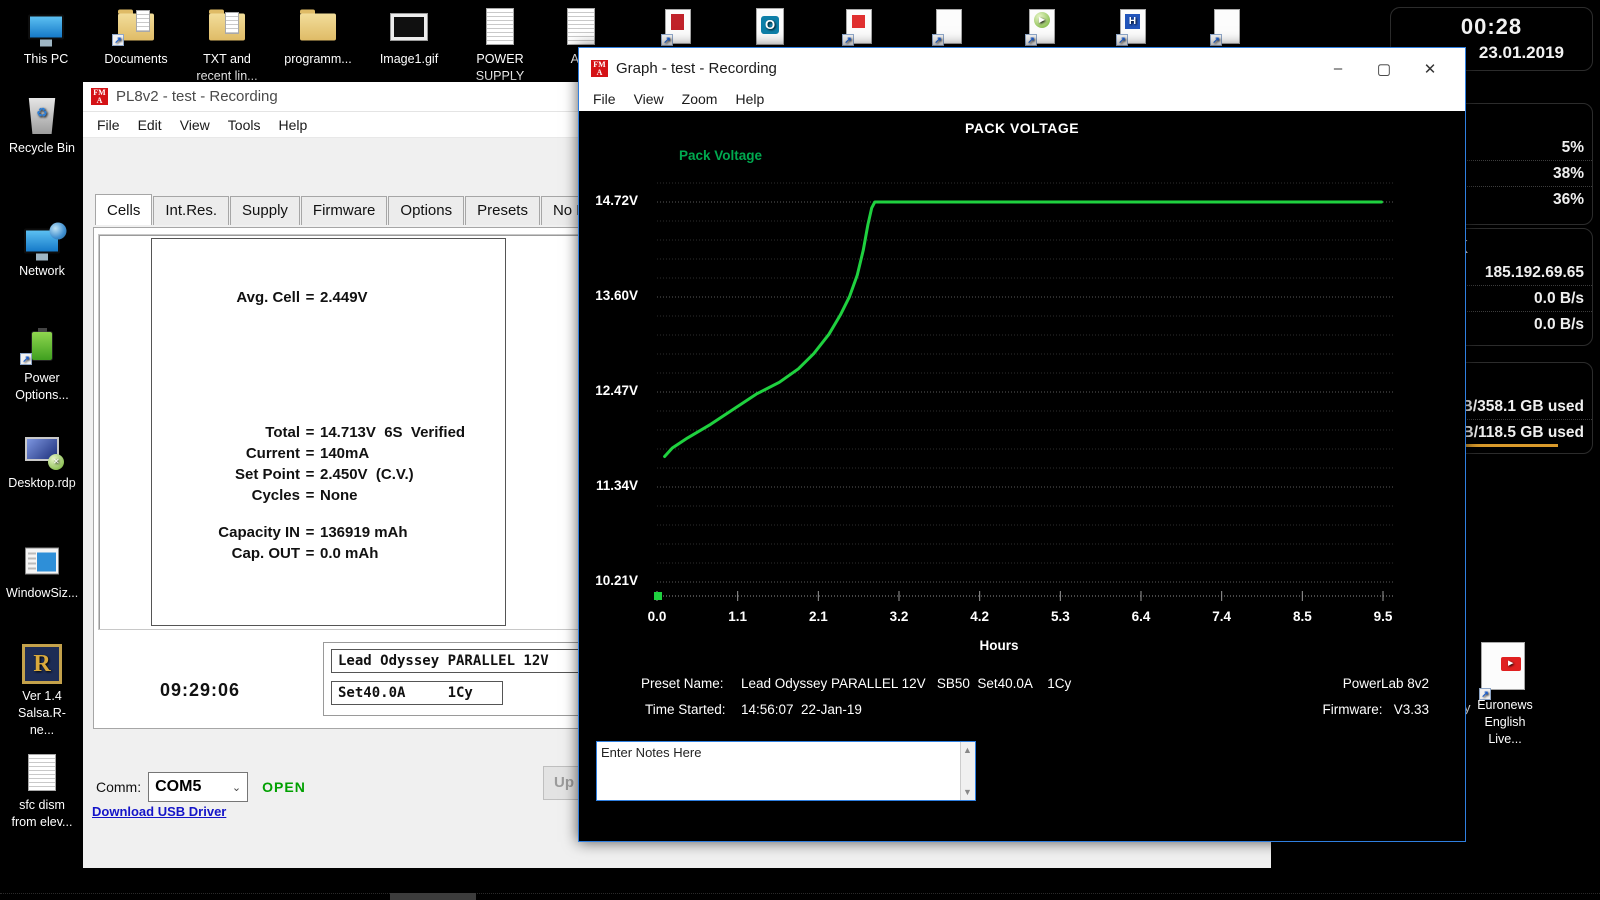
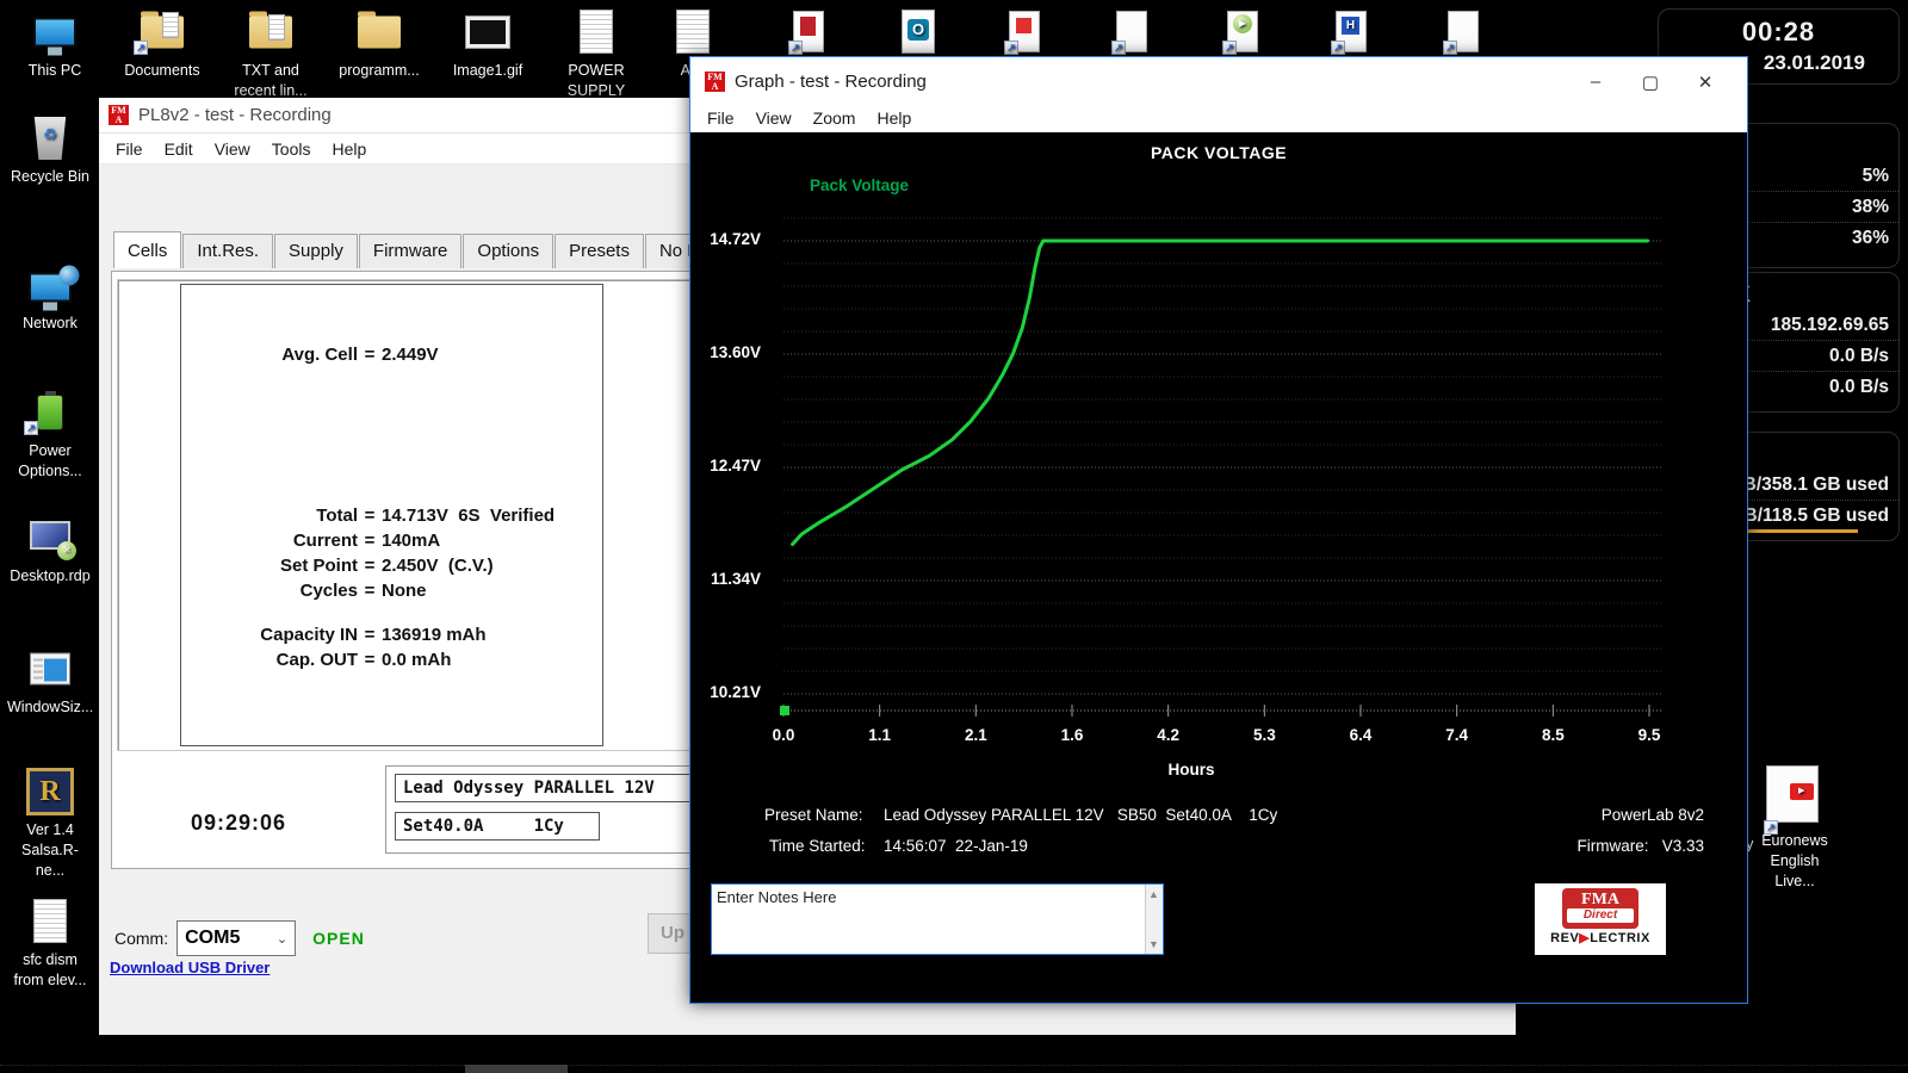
  This PC
  ↗
  Documents
  TXT and
  recent lin...
  programm...
  Image1.gif
  POWER
  ↗
  O
  ↗
  ↗
  ▶
  ↗
  H
  ↗
  ↗
  ♻
  Recycle Bin
  Network
  ↗
  Power
  Options...
  ✕
  Desktop.rdp
  WindowSiz...
  R
  Ver 1.4
  Salsa.R-ne...
  sfc dism
  from elev...
  ↗
  Euronews
  English Live...
  00:28
  23.01.2019
  5%
  38%
  36%
  185.192.69.65
  0.0 B/s
  0.0 B/s
  B/358.1 GB used
  B/118.5 GB used
  y
  FM
  A
  PL8v2 - test - Recording
  File
  Edit
  View
  Tools
  Help
  Cells
  Int.Res.
  Supply
  Firmware
  Options
  Presets
  Avg. Cell
  =
  2.449V
  Total
  =
  14.713V 6S Verified
  Current
  =
  140mA
  Set Point
  =
  2.450V (C.V.)
  Cycles
  =
  None
  Capacity IN
  =
  136919 mAh
  Cap. OUT
  =
  0.0 mAh
  09:29:06
  Lead Odyssey PARALLEL 12V
  Set40.0A 1Cy
  Comm:
  COM5
  ⌄
  OPEN
  Download USB Driver
  Up
  FM
  A
  Graph - test - Recording
  –
  ▢
  ✕
  File
  View
  Zoom
  Help
  PACK VOLTAGE
  Pack Voltage
  14.72V
  13.60V
  12.47V
  11.34V
  10.21V
  0.0
  1.1
  2.1
- 3.2
+ 1.6
  4.2
  5.3
  6.4
  7.4
  8.5
  9.5
  Hours
  Preset Name:
  Lead Odyssey PARALLEL 12V SB50 Set40.0A 1Cy
  PowerLab 8v2
  Time Started:
  14:56:07 22-Jan-19
  Firmware: V3.33
  Enter Notes Here
  ▲
  ▼
+ FMA
+ Direct
+ REV▶LECTRIX
